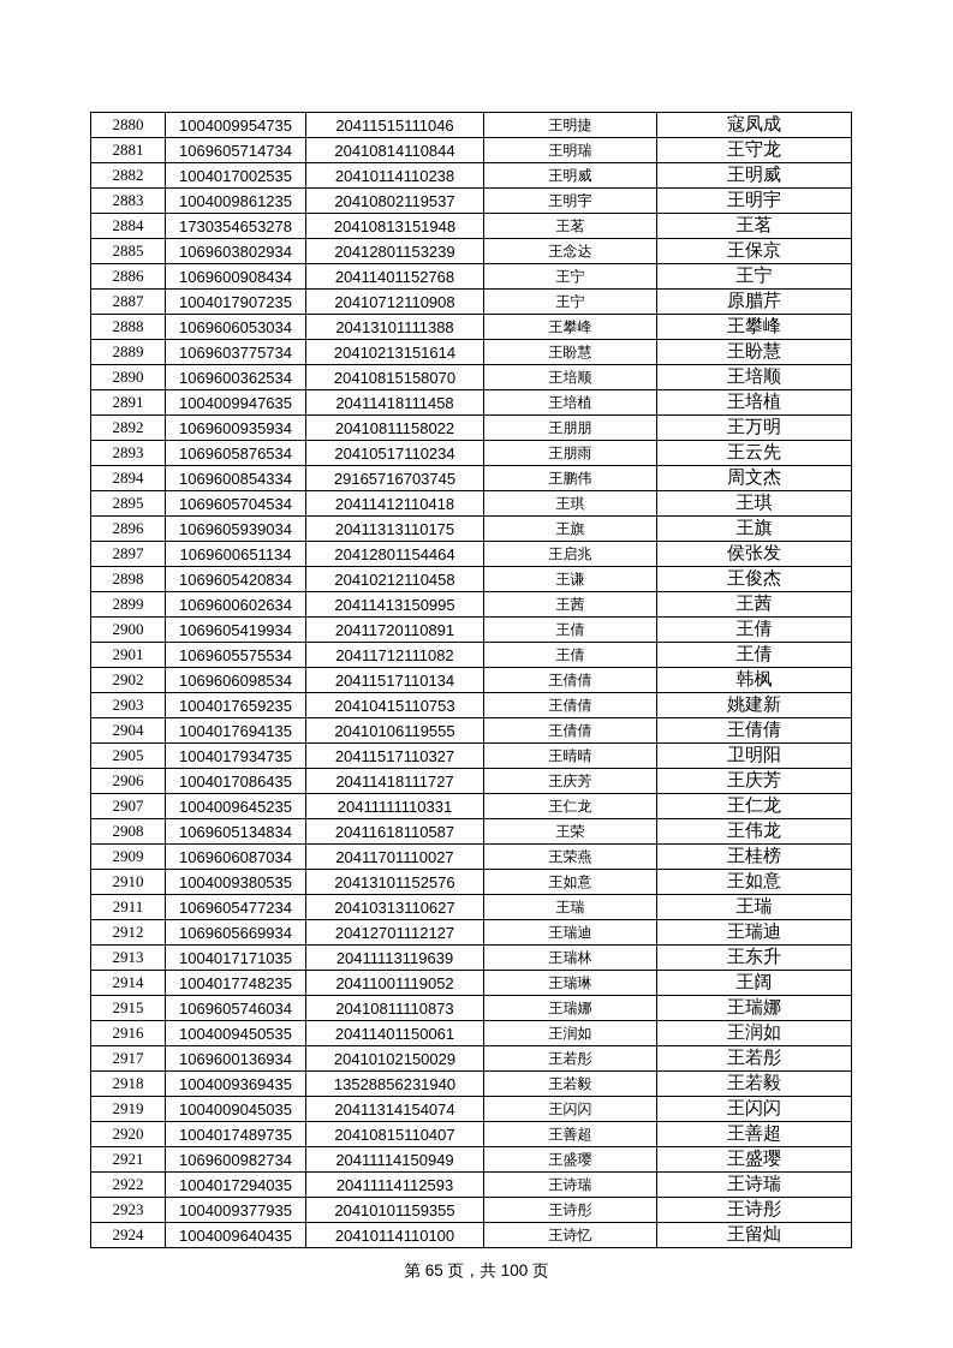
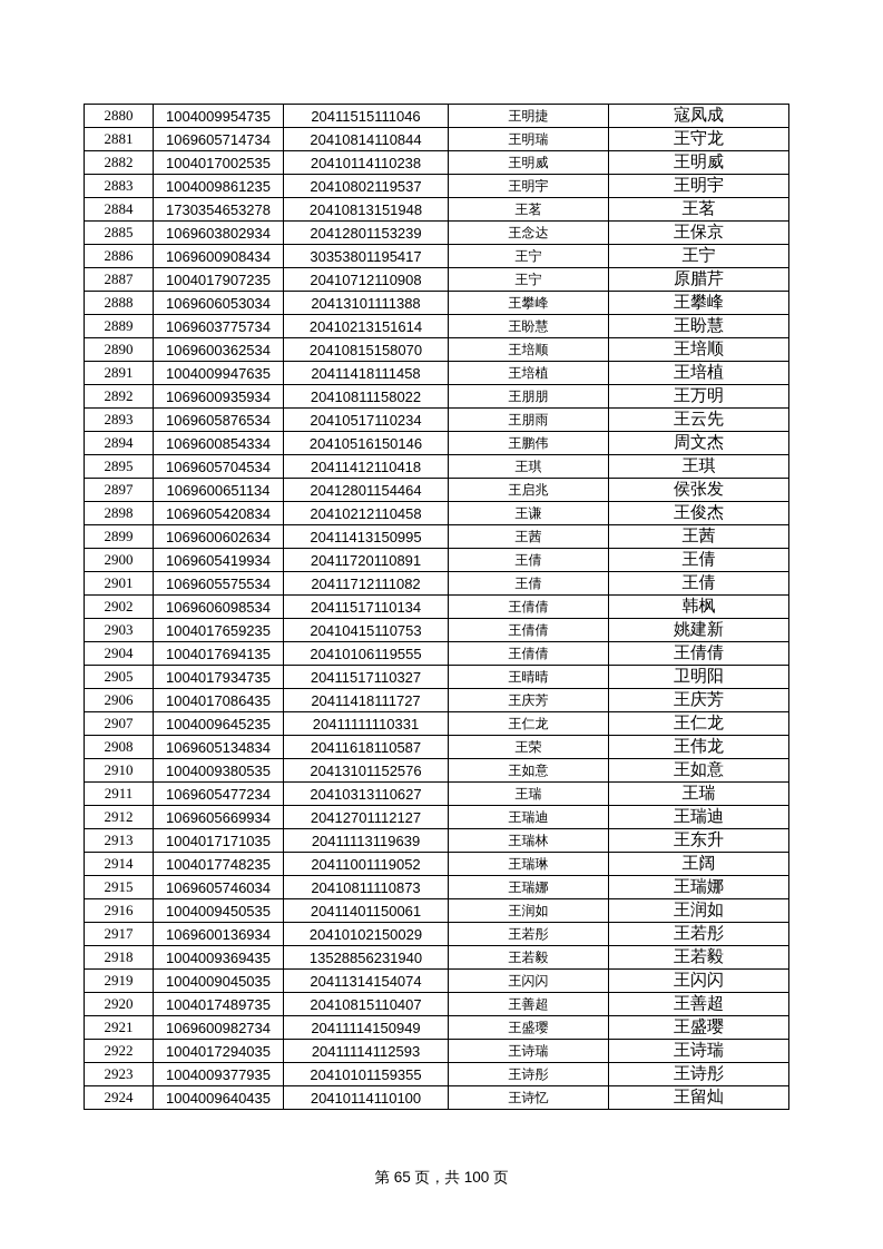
  2880	1004009954735	20411515111046	王明捷	寇凤成
  2881	1069605714734	20410814110844	王明瑞	王守龙
  2882	1004017002535	20410114110238	王明威	王明威
  2883	1004009861235	20410802119537	王明宇	王明宇
  2884	1730354653278	20410813151948	王茗	王茗
  2885	1069603802934	20412801153239	王念达	王保京
- 2886	1069600908434	20411401152768	王宁	王宁
+ 2886	1069600908434	30353801195417	王宁	王宁
  2887	1004017907235	20410712110908	王宁	原腊芹
  2888	1069606053034	20413101111388	王攀峰	王攀峰
  2889	1069603775734	20410213151614	王盼慧	王盼慧
  2890	1069600362534	20410815158070	王培顺	王培顺
  2891	1004009947635	20411418111458	王培植	王培植
  2892	1069600935934	20410811158022	王朋朋	王万明
  2893	1069605876534	20410517110234	王朋雨	王云先
- 2894	1069600854334	29165716703745	王鹏伟	周文杰
+ 2894	1069600854334	20410516150146	王鹏伟	周文杰
  2895	1069605704534	20411412110418	王琪	王琪
- 2896	1069605939034	20411313110175	王旗	王旗
  2897	1069600651134	20412801154464	王启兆	侯张发
  2898	1069605420834	20410212110458	王谦	王俊杰
  2899	1069600602634	20411413150995	王茜	王茜
  2900	1069605419934	20411720110891	王倩	王倩
  2901	1069605575534	20411712111082	王倩	王倩
  2902	1069606098534	20411517110134	王倩倩	韩枫
  2903	1004017659235	20410415110753	王倩倩	姚建新
  2904	1004017694135	20410106119555	王倩倩	王倩倩
  2905	1004017934735	20411517110327	王晴晴	卫明阳
  2906	1004017086435	20411418111727	王庆芳	王庆芳
  2907	1004009645235	20411111110331	王仁龙	王仁龙
  2908	1069605134834	20411618110587	王荣	王伟龙
- 2909	1069606087034	20411701110027	王荣燕	王桂榜
  2910	1004009380535	20413101152576	王如意	王如意
  2911	1069605477234	20410313110627	王瑞	王瑞
  2912	1069605669934	20412701112127	王瑞迪	王瑞迪
  2913	1004017171035	20411113119639	王瑞林	王东升
  2914	1004017748235	20411001119052	王瑞琳	王阔
  2915	1069605746034	20410811110873	王瑞娜	王瑞娜
  2916	1004009450535	20411401150061	王润如	王润如
  2917	1069600136934	20410102150029	王若彤	王若彤
  2918	1004009369435	13528856231940	王若毅	王若毅
  2919	1004009045035	20411314154074	王闪闪	王闪闪
  2920	1004017489735	20410815110407	王善超	王善超
  2921	1069600982734	20411114150949	王盛璎	王盛璎
  2922	1004017294035	20411114112593	王诗瑞	王诗瑞
  2923	1004009377935	20410101159355	王诗彤	王诗彤
  2924	1004009640435	20410114110100	王诗忆	王留灿
  第 65 页，共 100 页
